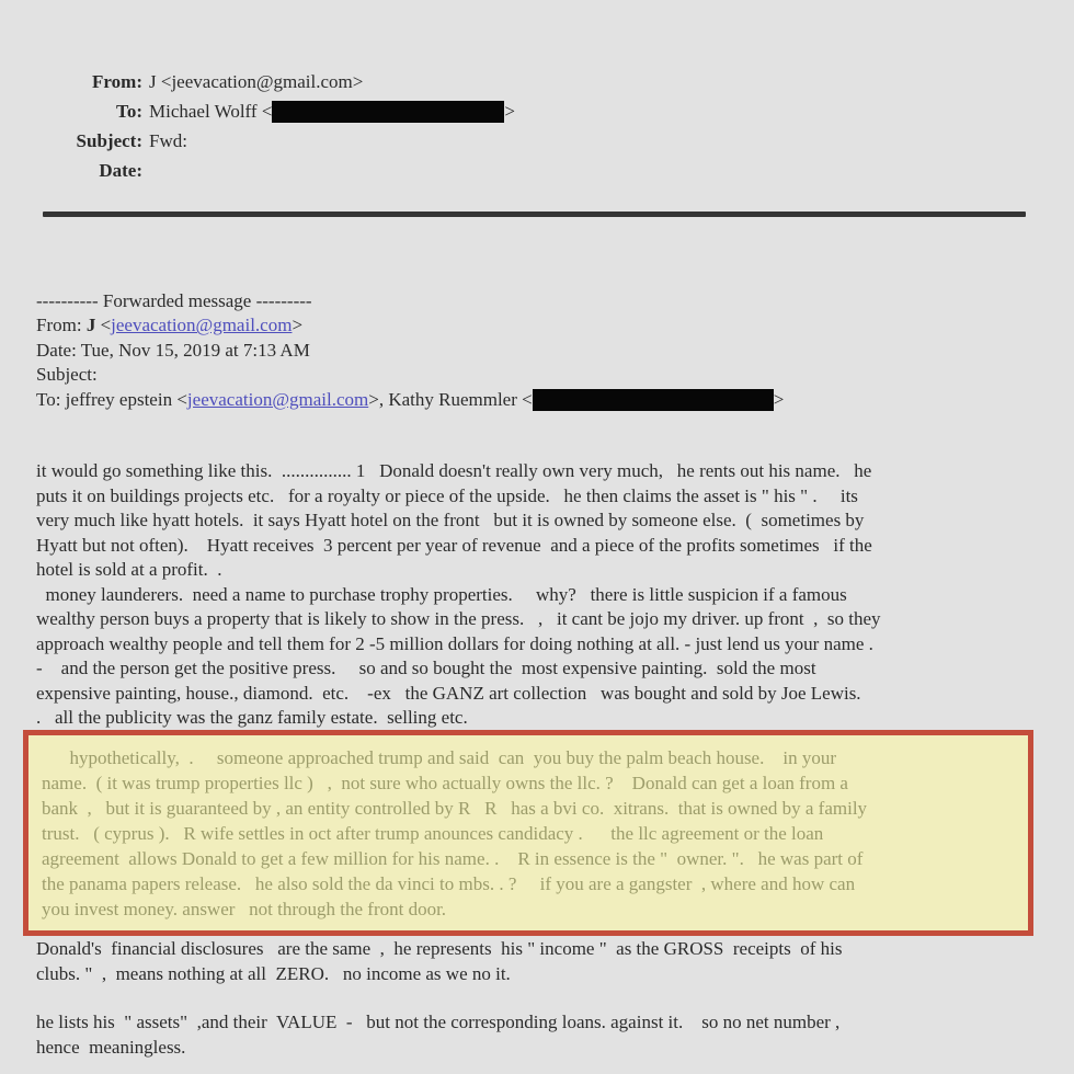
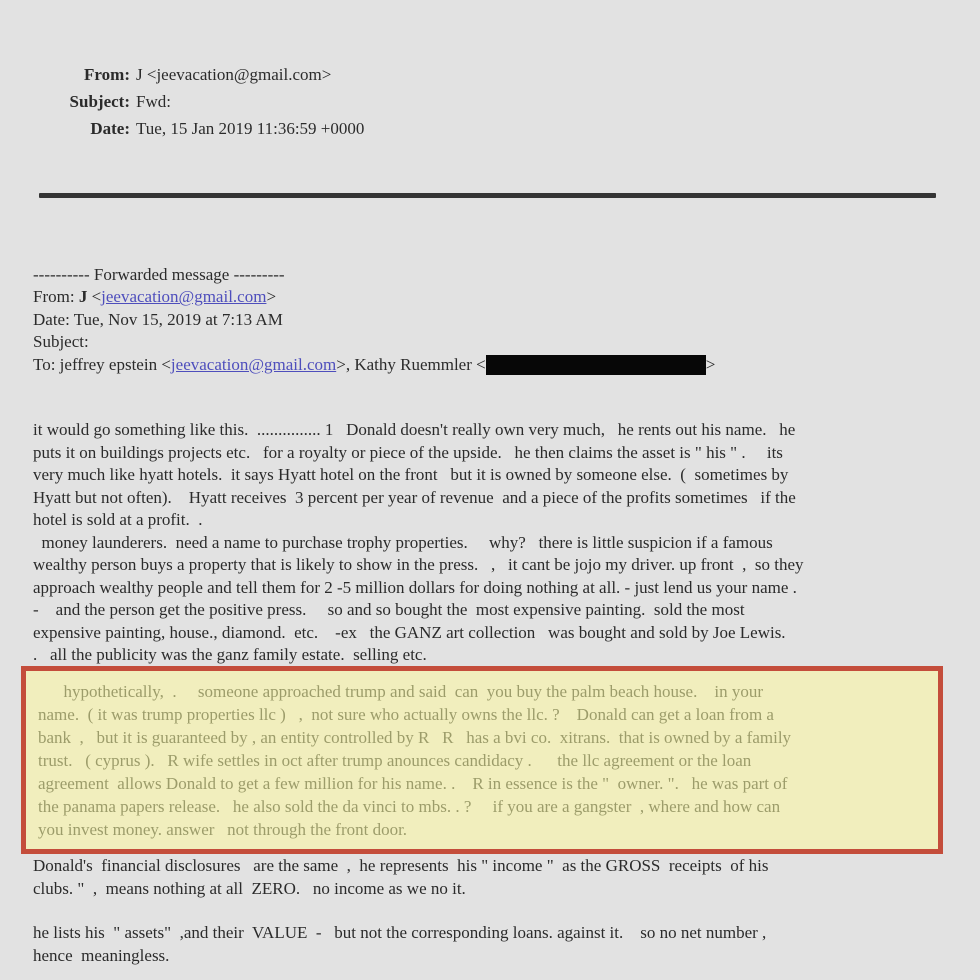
  From:
  J <jeevacation@gmail.com>
- To:
- Michael Wolff < >
  Subject:
  Fwd:
  Date:
+ Tue, 15 Jan 2019 11:36:59 +0000
  ---------- Forwarded message ---------
  From: J <jeevacation@gmail.com>
  Date: Tue, Nov 15, 2019 at 7:13 AM
  Subject:
  To: jeffrey epstein <jeevacation@gmail.com>, Kathy Ruemmler < >
  it would go something like this. ............... 1 Donald doesn't really own very much, he rents out his name. he
  puts it on buildings projects etc. for a royalty or piece of the upside. he then claims the asset is " his " . its
  very much like hyatt hotels. it says Hyatt hotel on the front but it is owned by someone else. ( sometimes by
  Hyatt but not often). Hyatt receives 3 percent per year of revenue and a piece of the profits sometimes if the
  hotel is sold at a profit. .
  money launderers. need a name to purchase trophy properties. why? there is little suspicion if a famous
  wealthy person buys a property that is likely to show in the press. , it cant be jojo my driver. up front , so they
  approach wealthy people and tell them for 2 -5 million dollars for doing nothing at all. - just lend us your name .
  - and the person get the positive press. so and so bought the most expensive painting. sold the most
  expensive painting, house., diamond. etc. -ex the GANZ art collection was bought and sold by Joe Lewis.
  . all the publicity was the ganz family estate. selling etc.
  hypothetically, . someone approached trump and said can you buy the palm beach house. in your
  name. ( it was trump properties llc ) , not sure who actually owns the llc. ? Donald can get a loan from a
  bank , but it is guaranteed by , an entity controlled by R R has a bvi co. xitrans. that is owned by a family
  trust. ( cyprus ). R wife settles in oct after trump anounces candidacy . the llc agreement or the loan
  agreement allows Donald to get a few million for his name. . R in essence is the " owner. ". he was part of
  the panama papers release. he also sold the da vinci to mbs. . ? if you are a gangster , where and how can
  you invest money. answer not through the front door.
  Donald's financial disclosures are the same , he represents his " income " as the GROSS receipts of his
  clubs. " , means nothing at all ZERO. no income as we no it.
  he lists his " assets" ,and their VALUE - but not the corresponding loans. against it. so no net number ,
  hence meaningless.
